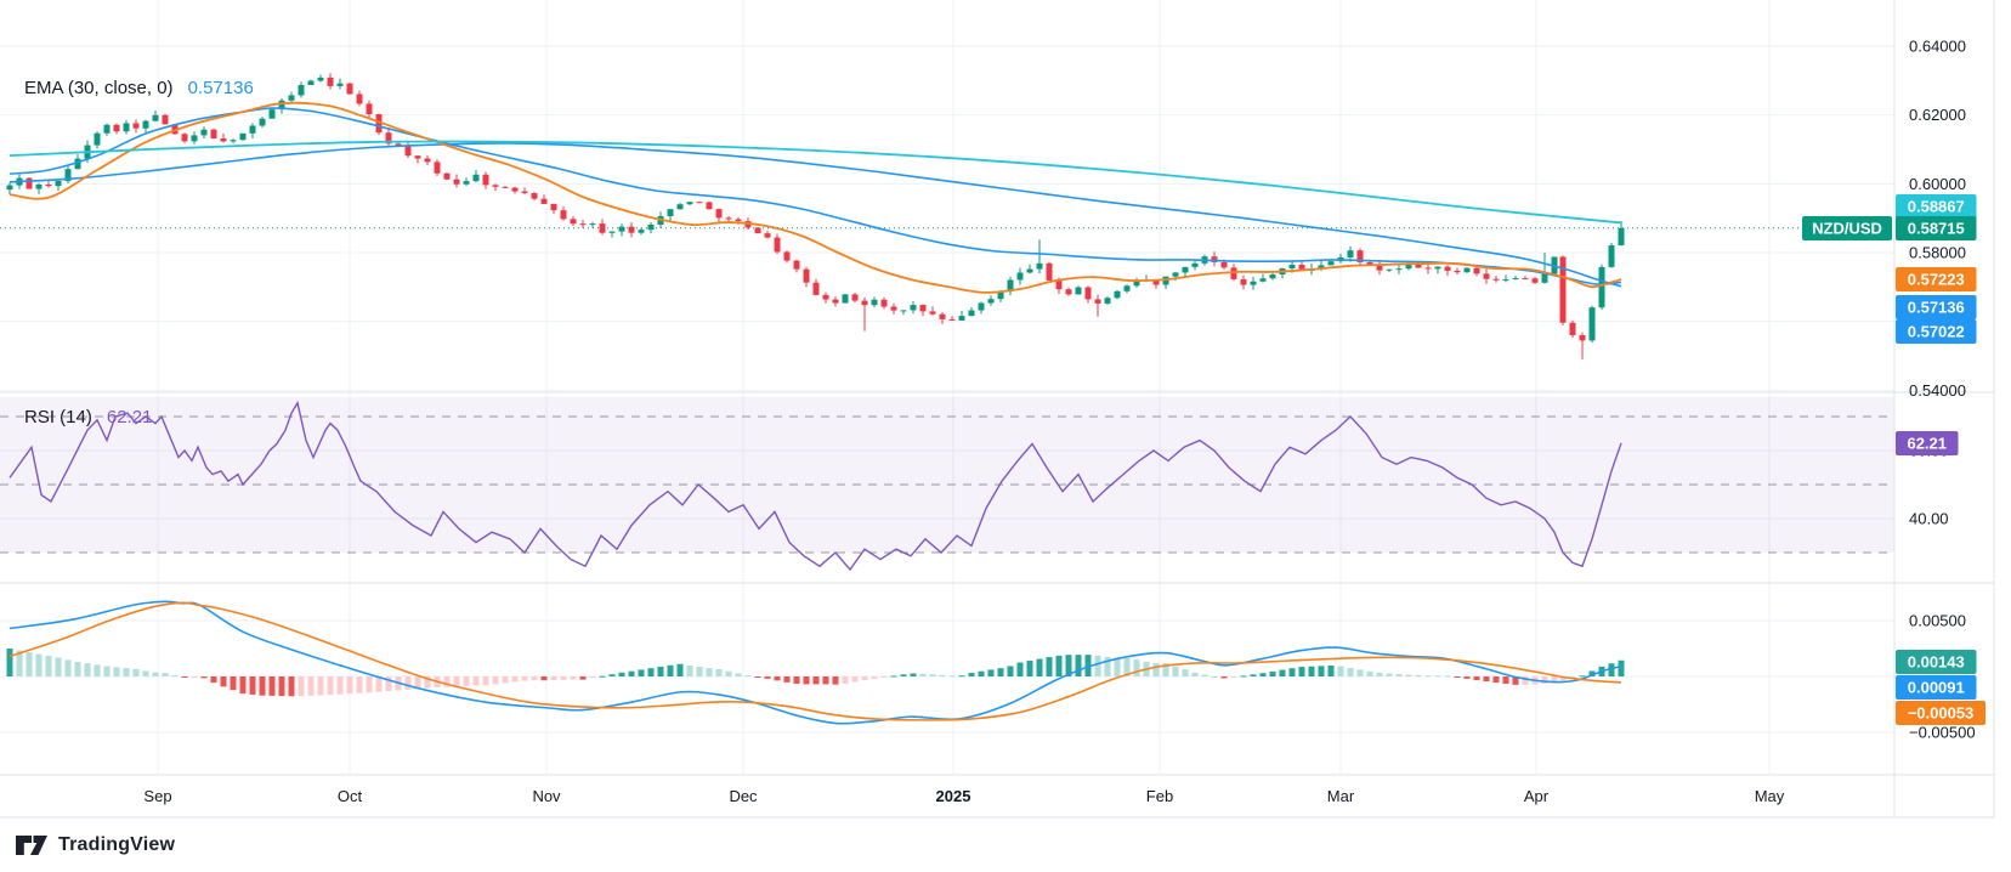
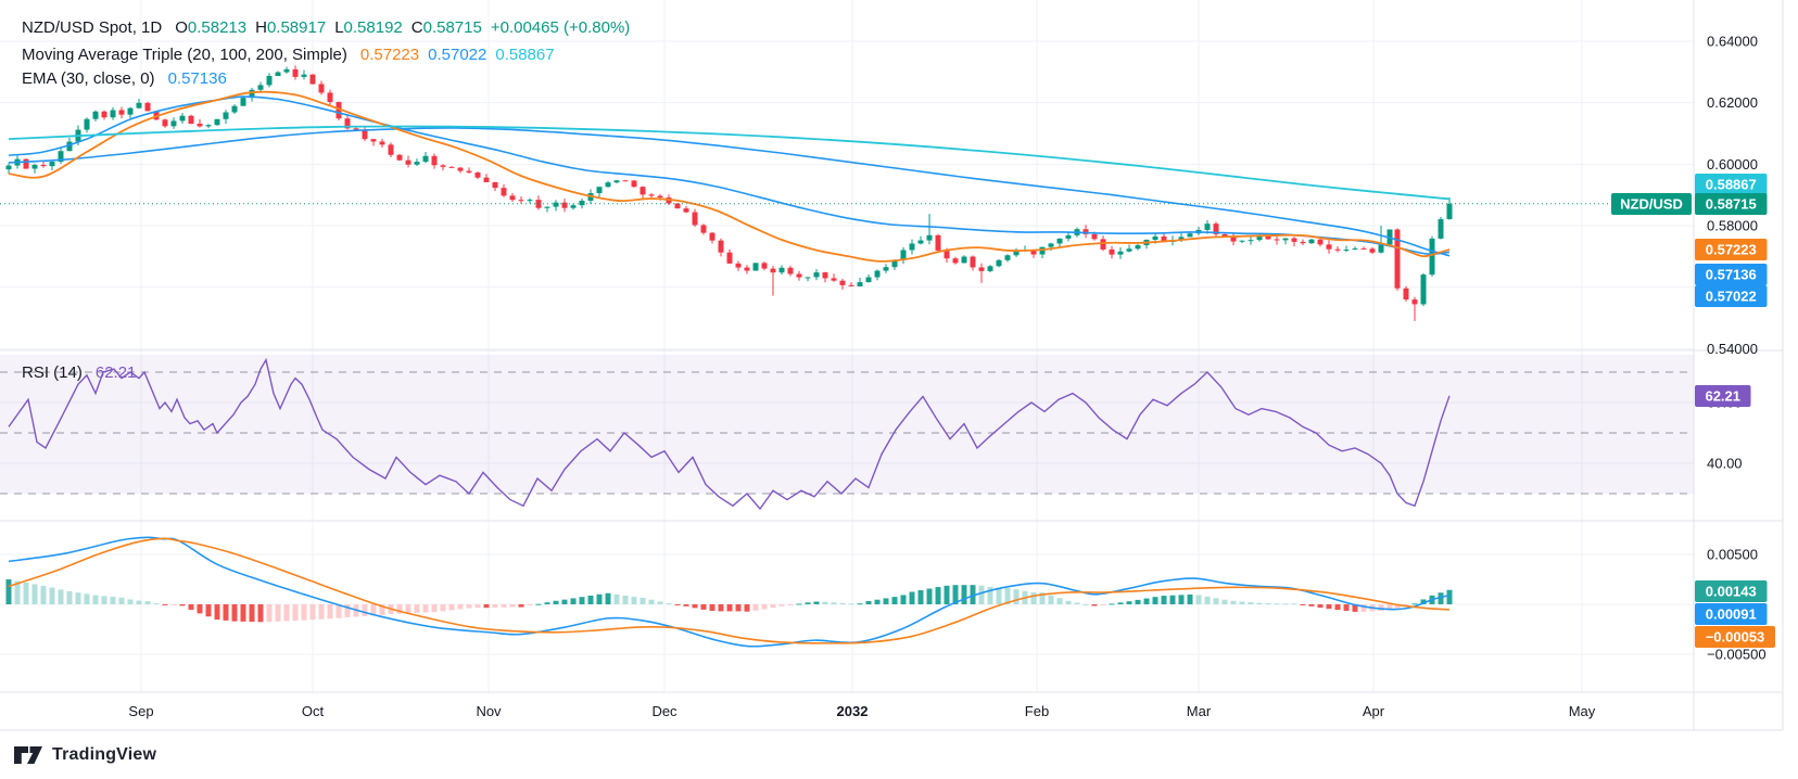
  0.64000
  0.62000
  0.60000
  0.58000
  0.54000
  40.00
  0.00500
  −0.00500
  0.58867
  0.58715
  NZD/USD
  0.57223
  0.57136
  0.57022
  62.21
  0.00143
  0.00091
  −0.00053
  Sep
  Oct
  Nov
  Dec
- 2025
+ 2032
  Feb
  Mar
  Apr
  May
+ NZD/USD Spot, 1D O0.58213 H0.58917 L0.58192 C0.58715 +0.00465 (+0.80%)
+ Moving Average Triple (20, 100, 200, Simple) 0.57223 0.57022 0.58867
  EMA (30, close, 0) 0.57136
  RSI (14) 62.21
  TradingView
